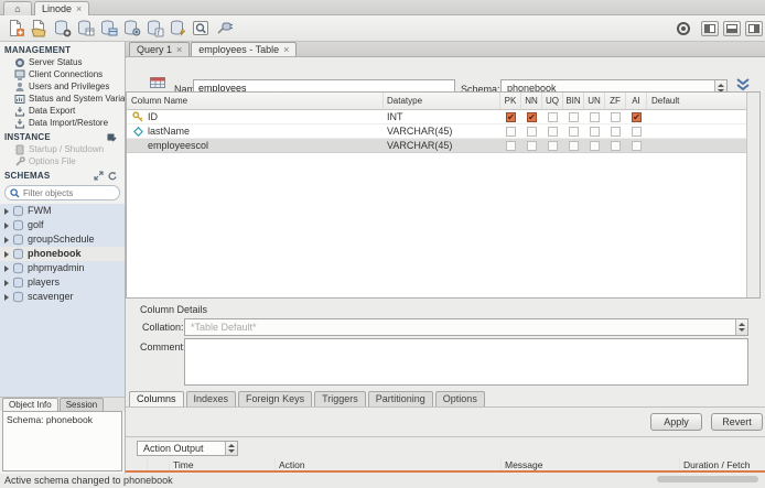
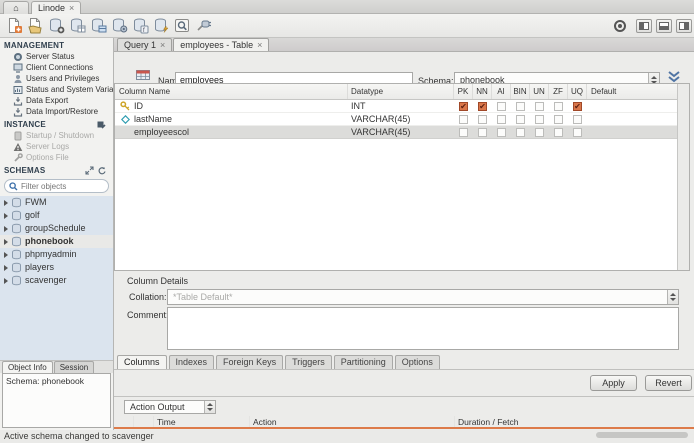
  ⌂
  Linode
  ×
  MANAGEMENT
  Server Status
  Client Connections
  Users and Privileges
  Status and System Varia
  Data Export
  Data Import/Restore
  INSTANCE
  Startup / Shutdown
+ Server Logs
  Options File
  SCHEMAS
  Filter objects
  FWM
  golf
  groupSchedule
  phonebook
  phpmyadmin
  players
  scavenger
  Object Info
  Session
  Schema: phonebook
  Query 1
  ×
  employees - Table
  ×
  employees
  Schema:
  phonebook
  Column Name
  Datatype
  PK
  NN
- UQ
+ AI
  BIN
  UN
  ZF
- AI
+ UQ
  Default
  ID
  INT
  ✔
  ✔
  ✔
  lastName
  VARCHAR(45)
  employeescol
  VARCHAR(45)
  Column Details
  Collation:
  *Table Default*
  Comment
  Columns
  Indexes
  Foreign Keys
  Triggers
  Partitioning
  Options
  Apply
  Revert
  Action Output
  Time
  Action
- Message
  Duration / Fetch
- Active schema changed to phonebook
+ Active schema changed to scavenger
